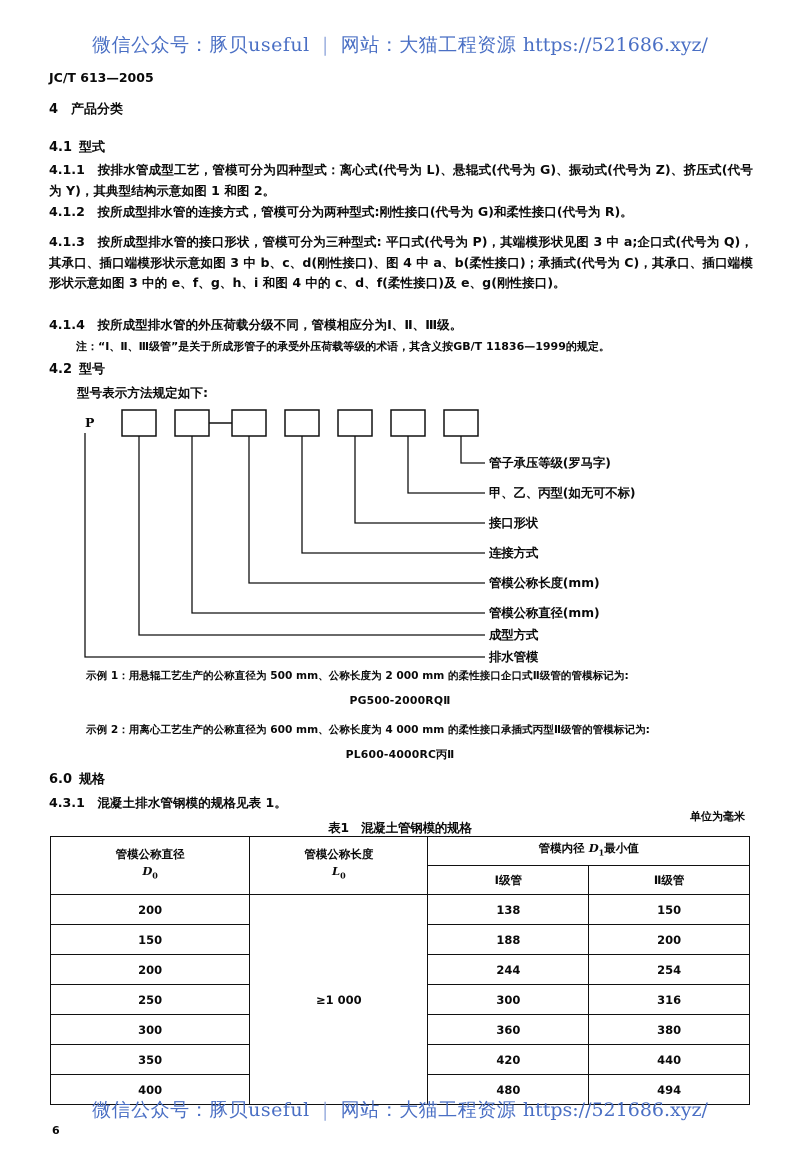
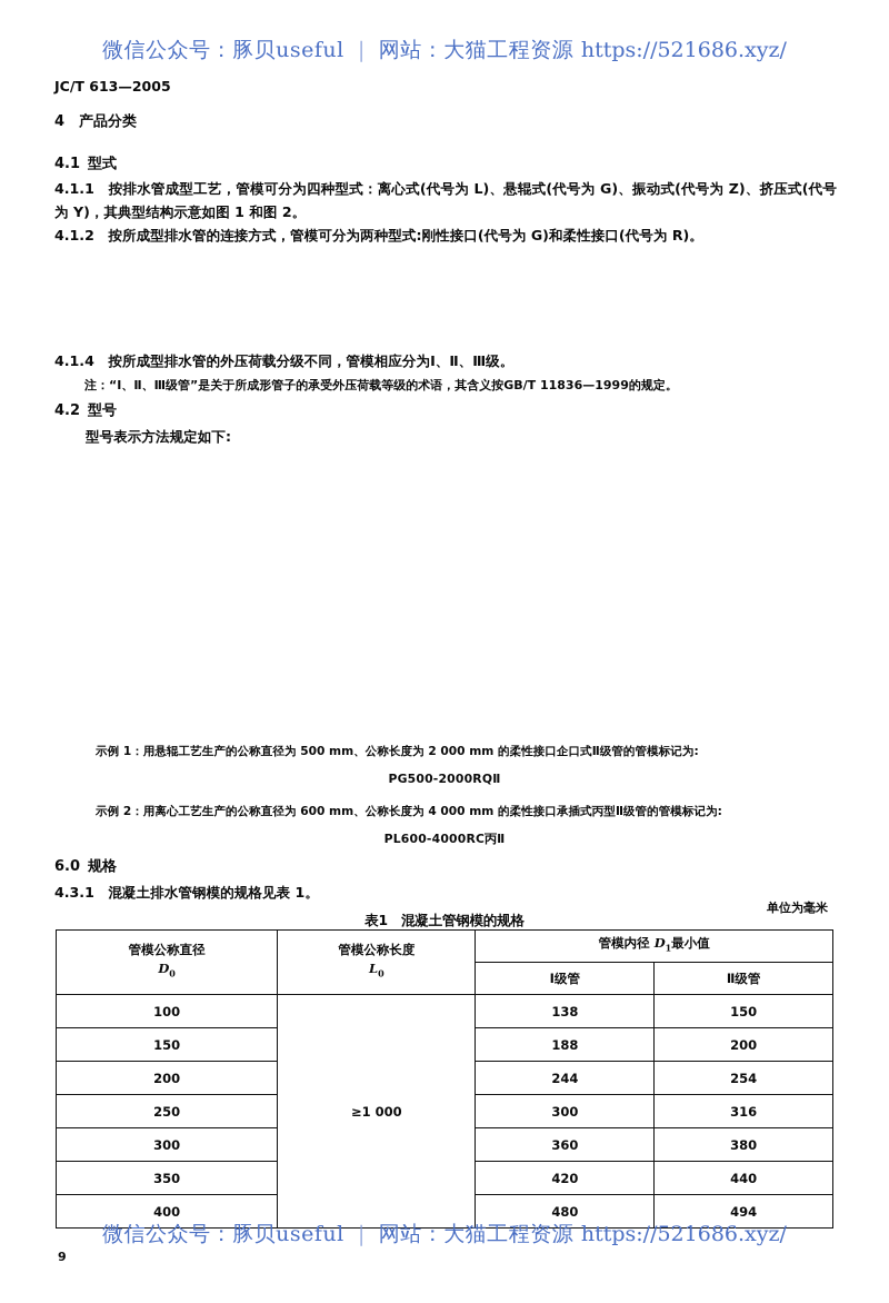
  微信公众号：豚贝useful ｜ 网站：大猫工程资源 https://521686.xyz/
  JC/T 613—2005
  4 产品分类
  4.1 型式
  4.1.1 按排水管成型工艺，管模可分为四种型式：离心式(代号为 L)、悬辊式(代号为 G)、振动式(代号为 Z)、挤压式(代号为 Y)，其典型结构示意如图 1 和图 2。
  4.1.2 按所成型排水管的连接方式，管模可分为两种型式:刚性接口(代号为 G)和柔性接口(代号为 R)。
- 4.1.3 按所成型排水管的接口形状，管模可分为三种型式: 平口式(代号为 P)，其端模形状见图 3 中 a;企口式(代号为 Q)，其承口、插口端模形状示意如图 3 中 b、c、d(刚性接口)、图 4 中 a、b(柔性接口)；承插式(代号为 C)，其承口、插口端模形状示意如图 3 中的 e、f、g、h、i 和图 4 中的 c、d、f(柔性接口)及 e、g(刚性接口)。
  4.1.4 按所成型排水管的外压荷载分级不同，管模相应分为Ⅰ、Ⅱ、Ⅲ级。
  注：“Ⅰ、Ⅱ、Ⅲ级管”是关于所成形管子的承受外压荷载等级的术语，其含义按GB/T 11836—1999的规定。
  4.2 型号
  型号表示方法规定如下:
- P
- 管子承压等级(罗马字)
- 甲、乙、丙型(如无可不标)
- 接口形状
- 连接方式
- 管模公称长度(mm)
- 管模公称直径(mm)
- 成型方式
- 排水管模
  示例 1：用悬辊工艺生产的公称直径为 500 mm、公称长度为 2 000 mm 的柔性接口企口式Ⅱ级管的管模标记为:
  PG500-2000RQⅡ
  示例 2：用离心工艺生产的公称直径为 600 mm、公称长度为 4 000 mm 的柔性接口承插式丙型Ⅱ级管的管模标记为:
  PL600-4000RC丙Ⅱ
  6.0 规格
  4.3.1 混凝土排水管钢模的规格见表 1。
  单位为毫米
  表1 混凝土管钢模的规格
  管模公称直径 D0	管模公称长度 L0	管模内径 D1最小值
  Ⅰ级管	Ⅱ级管
- 200	≥1 000	138	150
+ 100	≥1 000	138	150
  150	188	200
  200	244	254
  250	300	316
  300	360	380
  350	420	440
  400	480	494
- 6
+ 9
  微信公众号：豚贝useful ｜ 网站：大猫工程资源 https://521686.xyz/
